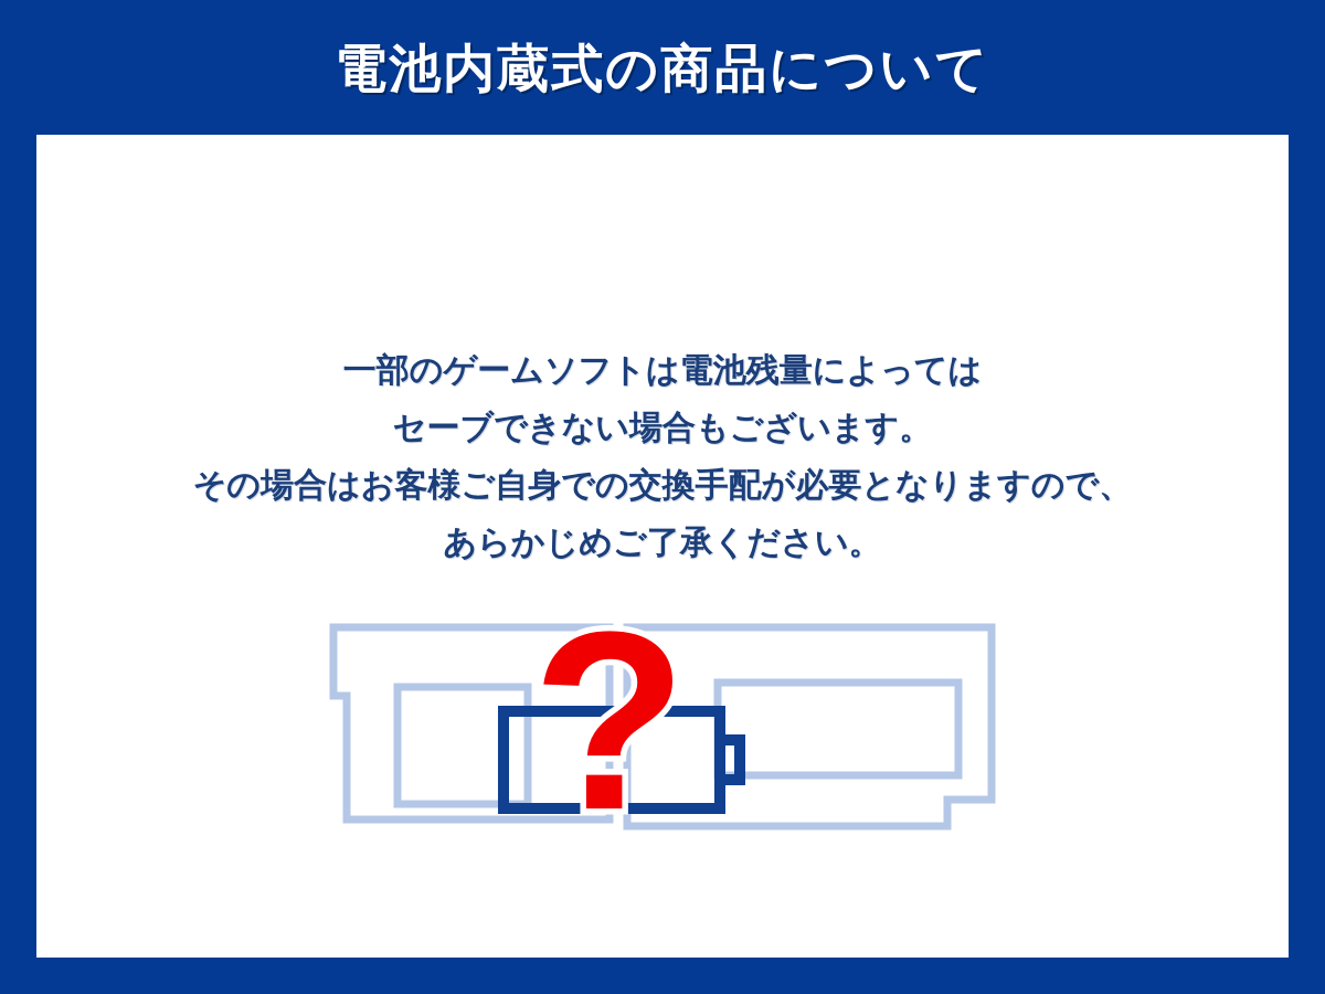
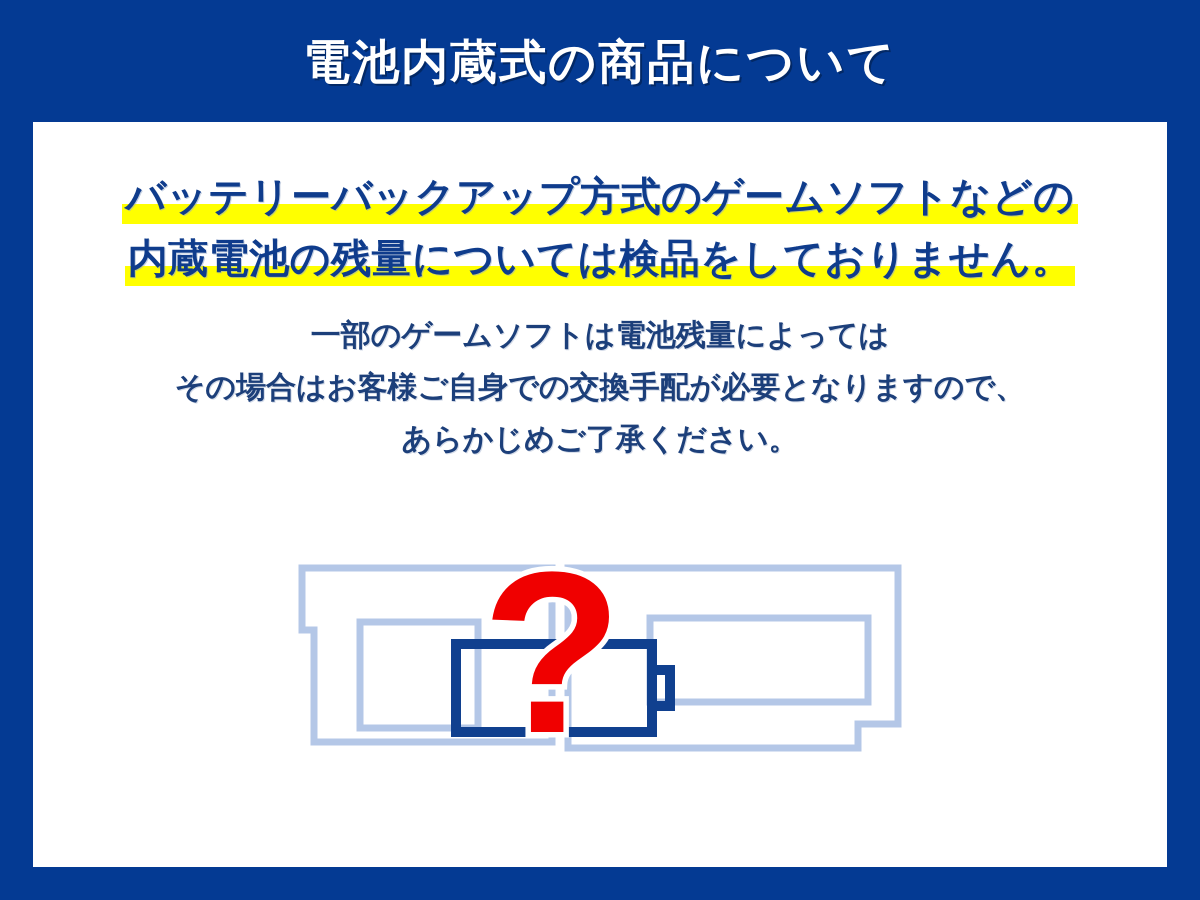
  電池内蔵式の商品について
+ バッテリーバックアップ方式のゲームソフトなどの
+ 内蔵電池の残量については検品をしておりません。
  一部のゲームソフトは電池残量によっては
- セーブできない場合もございます。
  その場合はお客様ご自身での交換手配が必要となりますので、
  あらかじめご了承ください。
  ?
